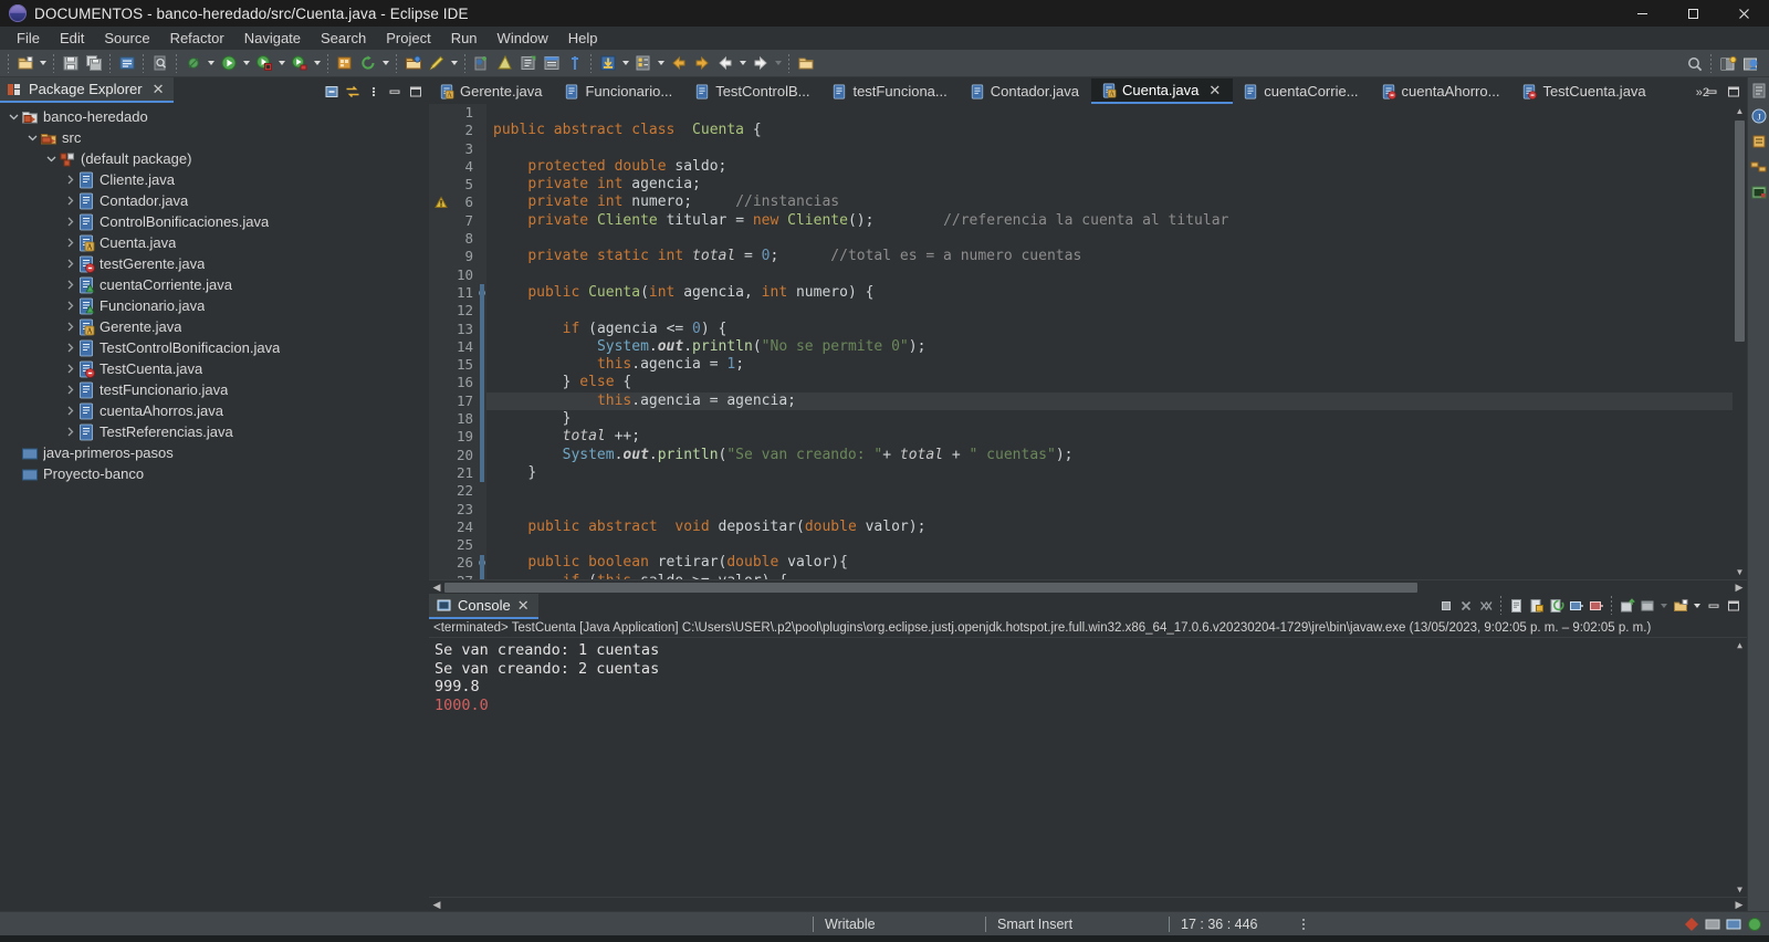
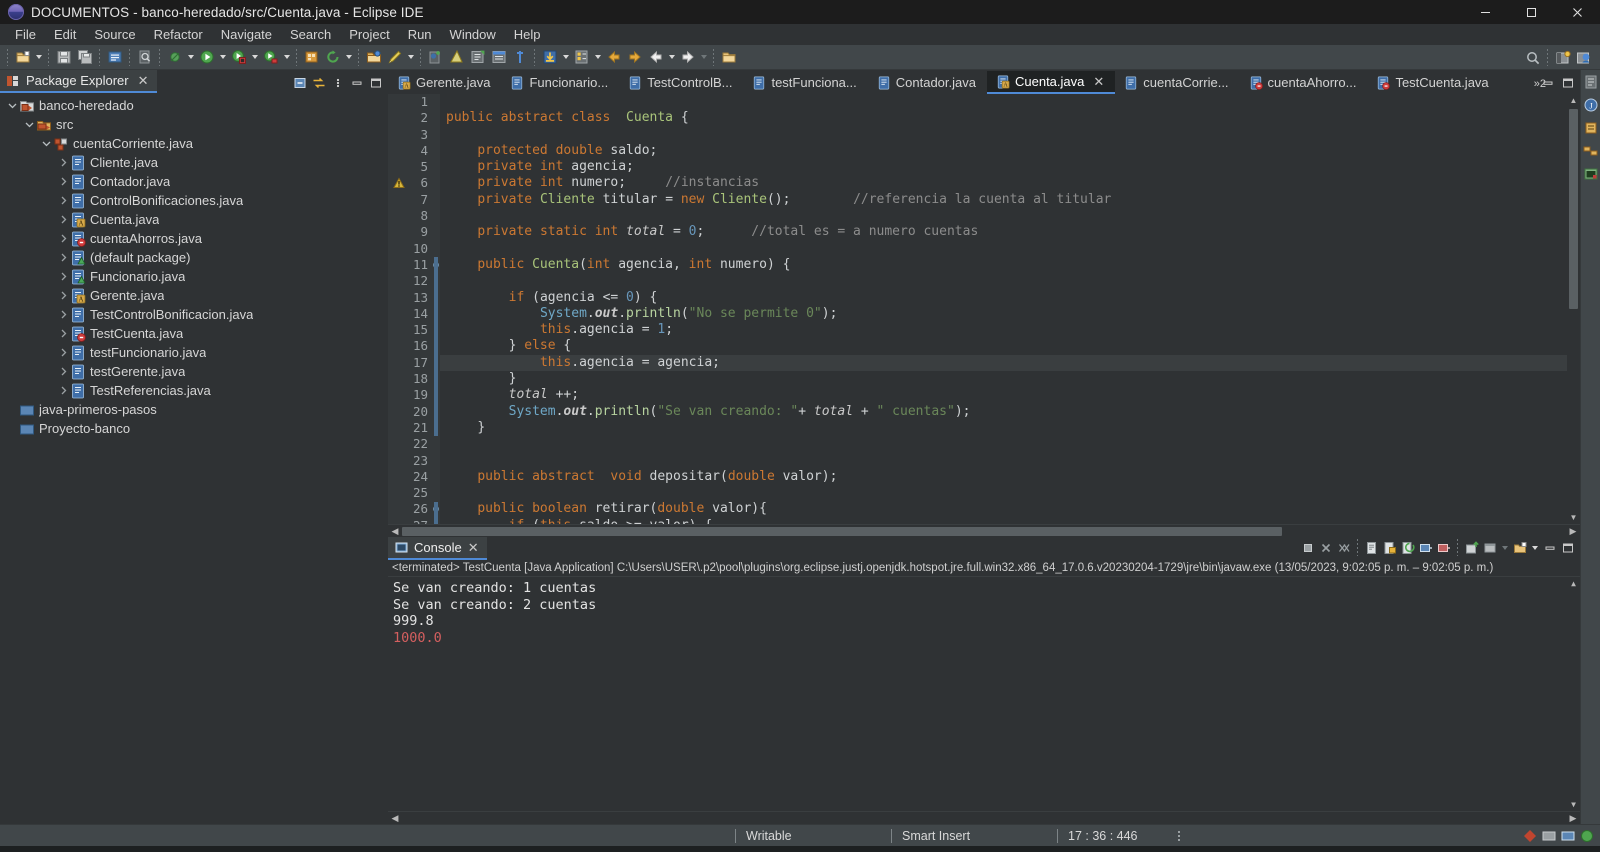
  DOCUMENTOS - banco-heredado/src/Cuenta.java - Eclipse IDE
  File
  Edit
  Source
  Refactor
  Navigate
  Search
  Project
  Run
  Window
  Help
  Package Explorer
  ✕
  banco-heredado
  src
- (default package)
+ cuentaCorriente.java
  Cliente.java
  Contador.java
  ControlBonificaciones.java
  A
  Cuenta.java
- testGerente.java
+ cuentaAhorros.java
- cuentaCorriente.java
+ (default package)
  Funcionario.java
  A
  Gerente.java
  TestControlBonificacion.java
  TestCuenta.java
  testFuncionario.java
- cuentaAhorros.java
+ testGerente.java
  TestReferencias.java
  java-primeros-pasos
  Proyecto-banco
  Gerente.java
  Funcionario...
  TestControlB...
  testFunciona...
  Contador.java
  Cuenta.java
  ✕
  cuentaCorrie...
  cuentaAhorro...
  TestCuenta.java
  »2
  1
  2
  3
  4
  5
  6
  7
  8
  9
  10
  11
  12
  13
  14
  15
  16
  17
  18
  19
  20
  21
  22
  23
  24
  25
  26
  public abstract class Cuenta {
  protected double saldo;
  private int agencia;
  private int numero; //instancias
  private Cliente titular = new Cliente(); //referencia la cuenta al titular
  private static int total = 0; //total es = a numero cuentas
  public Cuenta(int agencia, int numero) {
  if (agencia <= 0) {
  System.out.println("No se permite 0");
  this.agencia = 1;
  } else {
  this.agencia = agencia;
  }
  total ++;
  System.out.println("Se van creando: "+ total + " cuentas");
  }
  public abstract void depositar(double valor);
  public boolean retirar(double valor){
  ▲
  ▼
  ◀
  ▶
  Console
  ✕
  <terminated> TestCuenta [Java Application] C:\Users\USER\.p2\pool\plugins\org.eclipse.justj.openjdk.hotspot.jre.full.win32.x86_64_17.0.6.v20230204-1729\jre\bin\javaw.exe (13/05/2023, 9:02:05 p. m. – 9:02:05 p. m.)
  Se van creando: 1 cuentas
  Se van creando: 2 cuentas
  999.8
  1000.0
  ▲
  ▼
  ◀
  ▶
  J
  Writable
  Smart Insert
  17 : 36 : 446
